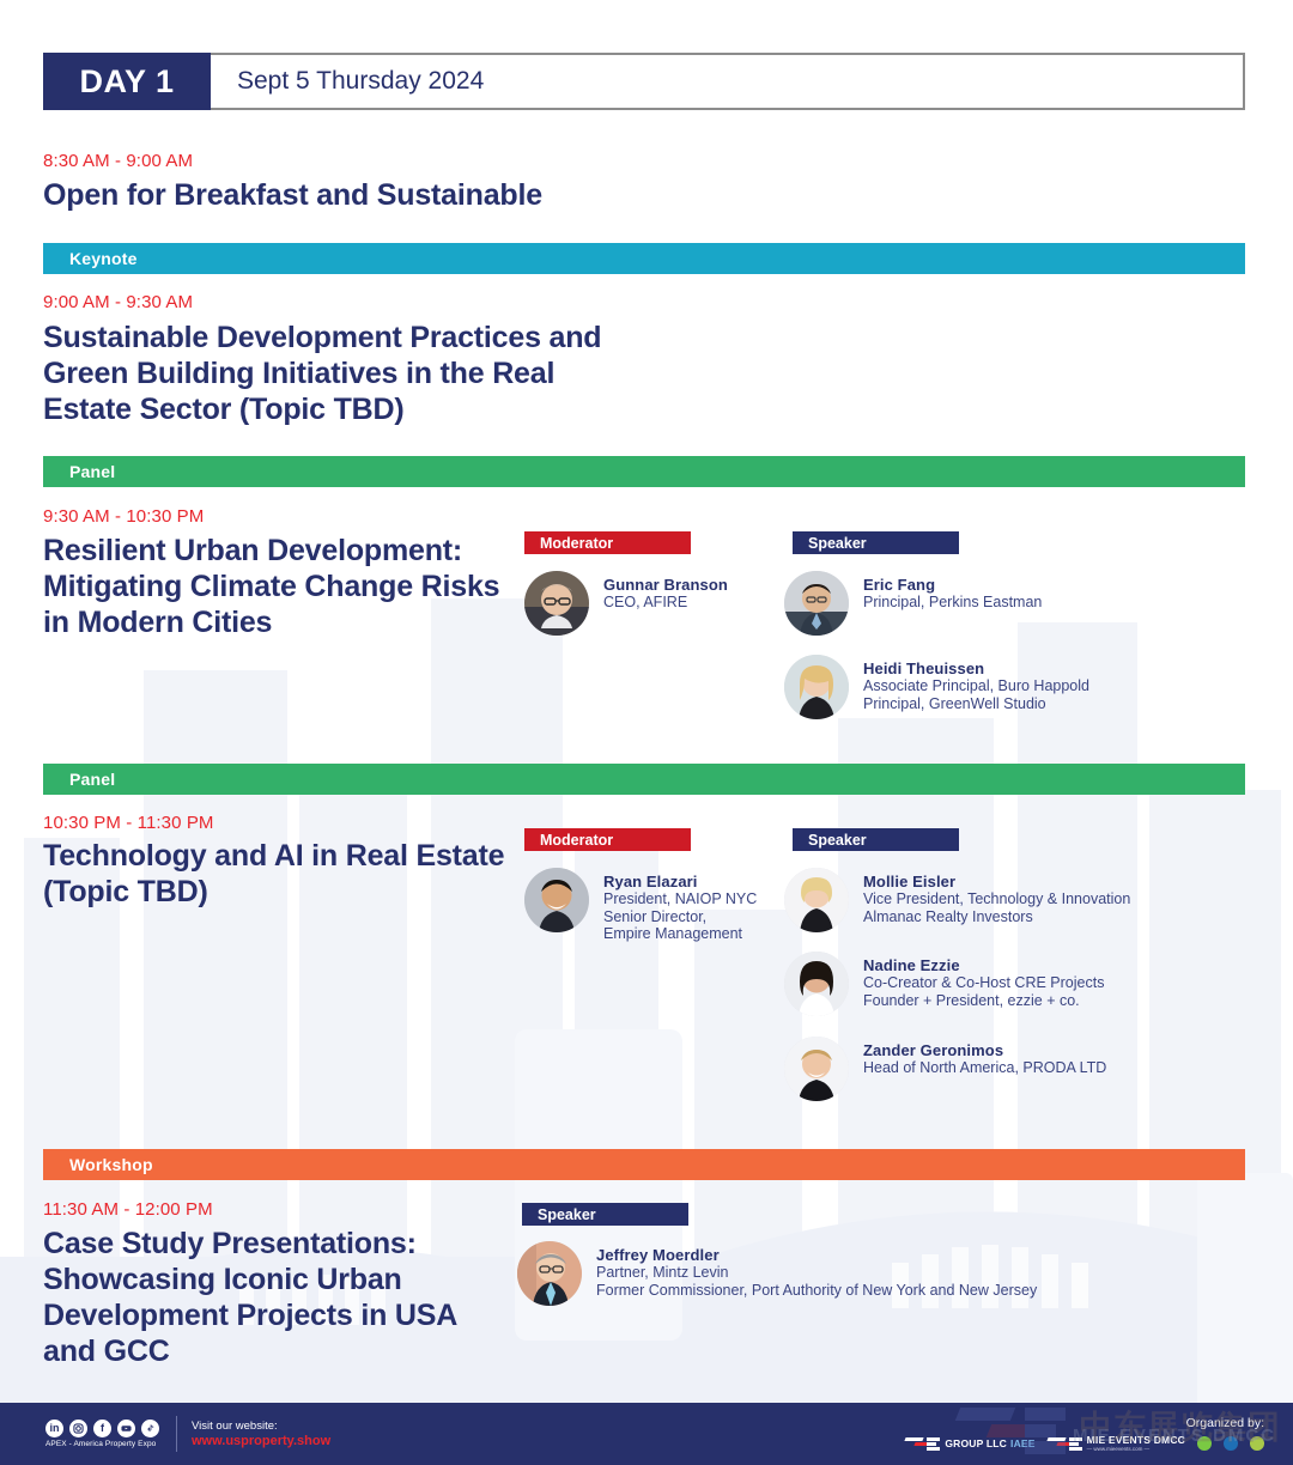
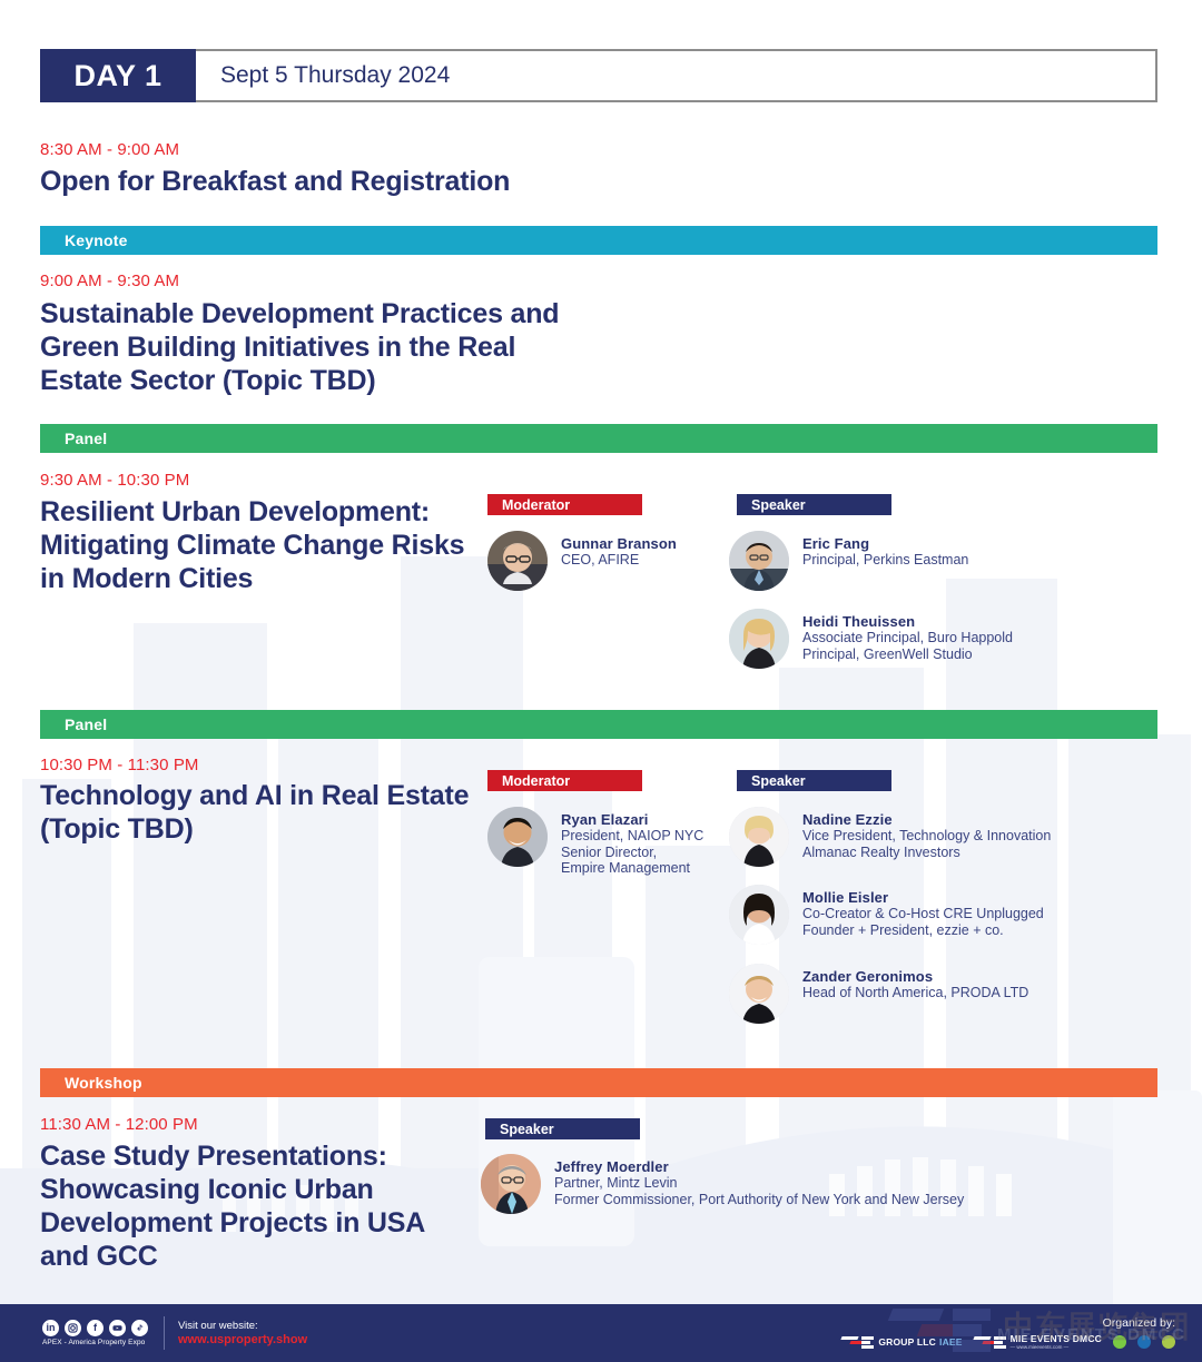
  DAY 1
  Sept 5 Thursday 2024
  8:30 AM - 9:00 AM
- Open for Breakfast and Sustainable
+ Open for Breakfast and Registration
  Keynote
  9:00 AM - 9:30 AM
  Sustainable Development Practices and Green Building Initiatives in the Real Estate Sector (Topic TBD)
  Panel
  9:30 AM - 10:30 PM
  Resilient Urban Development: Mitigating Climate Change Risks in Modern Cities
  Moderator
  Speaker
  Gunnar Branson
  CEO, AFIRE
  Eric Fang
  Principal, Perkins Eastman
  Heidi Theuissen
  Associate Principal, Buro Happold
  Principal, GreenWell Studio
  Panel
  10:30 PM - 11:30 PM
  Technology and AI in Real Estate (Topic TBD)
  Moderator
  Speaker
  Ryan Elazari
  President, NAIOP NYC
  Senior Director,
  Empire Management
- Mollie Eisler
+ Nadine Ezzie
  Vice President, Technology & Innovation
  Almanac Realty Investors
- Nadine Ezzie
+ Mollie Eisler
- Co-Creator & Co-Host CRE Projects
+ Co-Creator & Co-Host CRE Unplugged
  Founder + President, ezzie + co.
  Zander Geronimos
  Head of North America, PRODA LTD
  Workshop
  11:30 AM - 12:00 PM
  Case Study Presentations: Showcasing Iconic Urban Development Projects in USA and GCC
  Speaker
  Jeffrey Moerdler
  Partner, Mintz Levin
  Former Commissioner, Port Authority of New York and New Jersey
  中东展览集团
  MIE EVENTS DMCC
  in
  f
  Visit our website:
  www.usproperty.show
  Organized by:
  GROUP LLC
  IAEE
  MIE EVENTS DMCC
